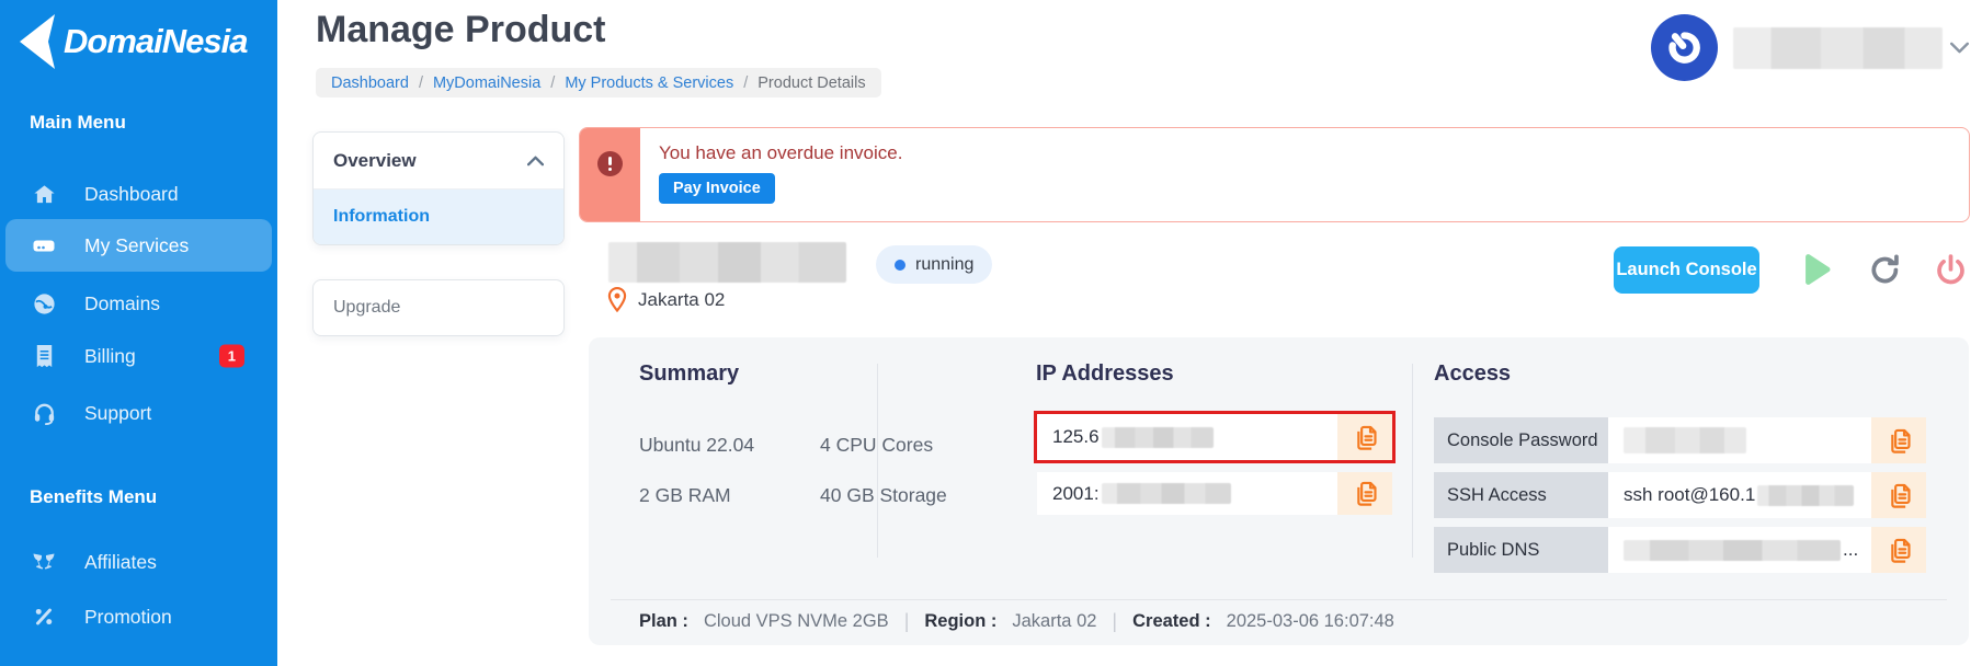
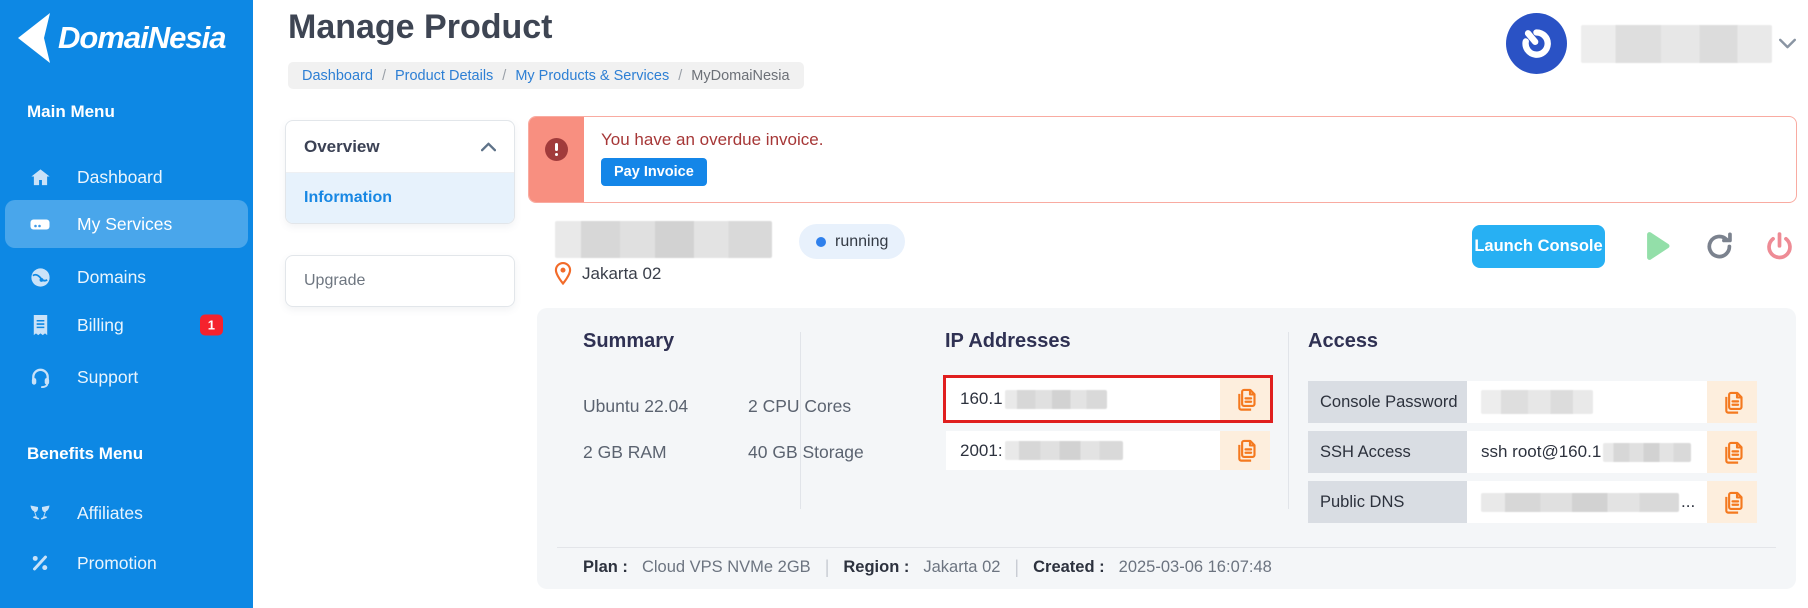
  DomaiNesia
  Main Menu
  Dashboard
  My Services
  Domains
  Billing
  1
  Support
  Benefits Menu
  Affiliates
  Promotion
  Manage Product
  Dashboard
  /
- MyDomaiNesia
+ Product Details
  /
  My Products & Services
  /
- Product Details
+ MyDomaiNesia
  Overview
  Information
  Upgrade
  You have an overdue invoice.
  Pay Invoice
  running
  Jakarta 02
  Launch Console
  Summary
  Ubuntu 22.04
- 4 CPU Cores
+ 2 CPU Cores
  2 GB RAM
  40 GB Storage
  IP Addresses
- 125.6
+ 160.1
  2001:
  Access
  Console Password
  SSH Access
  ssh root@160.1
  Public DNS
  ...
  Plan :
  Cloud VPS NVMe 2GB
  |
  Region :
  Jakarta 02
  |
  Created :
  2025-03-06 16:07:48
